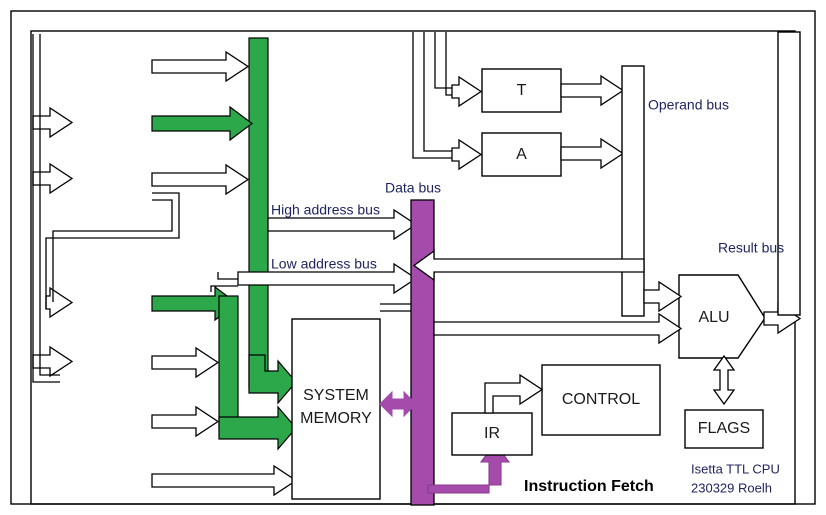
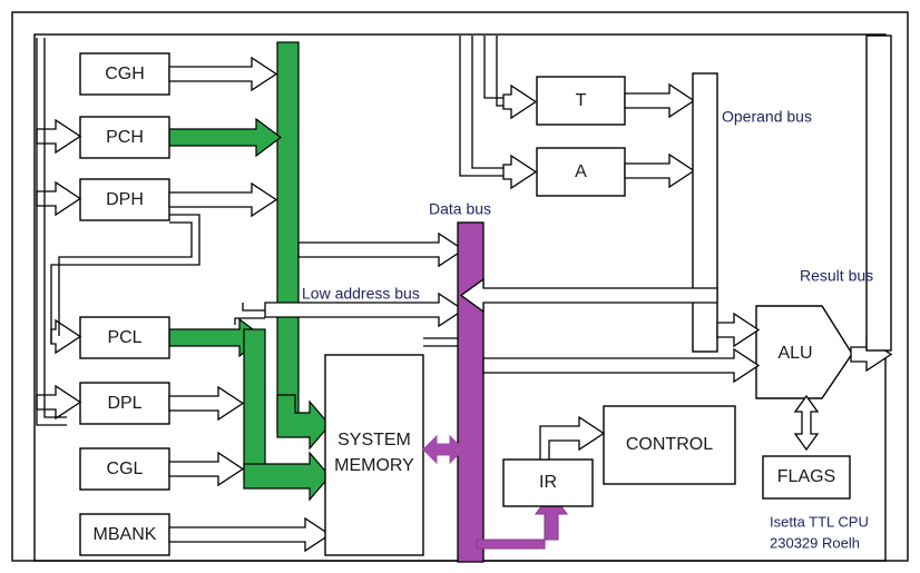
+ CGH
+ PCH
+ DPH
+ PCL
+ DPL
+ CGL
+ MBANK
  SYSTEM
  MEMORY
  Data bus
- High address bus
  Low address bus
  T
  A
  Operand bus
  ALU
  Result bus
  FLAGS
  CONTROL
  IR
- Instruction Fetch
  Isetta TTL CPU
  230329 Roelh
